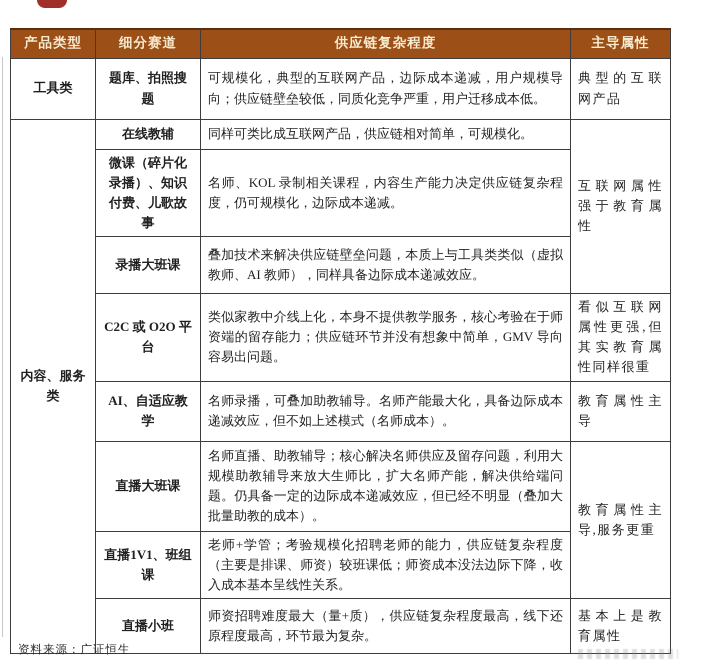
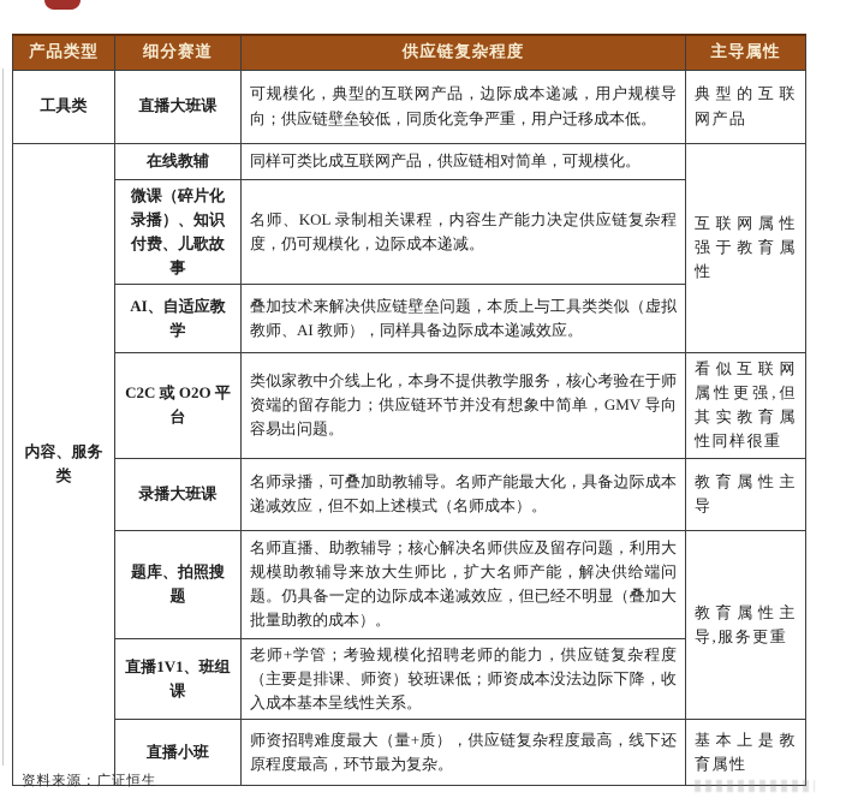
  产品类型	细分赛道	供应链复杂程度	主导属性
- 工具类	题库、拍照搜题	可规模化，典型的互联网产品，边际成本递减，用户规模导向；供应链壁垒较低，同质化竞争严重，用户迁移成本低。	典型的互联网产品
+ 工具类	直播大班课	可规模化，典型的互联网产品，边际成本递减，用户规模导向；供应链壁垒较低，同质化竞争严重，用户迁移成本低。	典型的互联网产品
  内容、服务类	在线教辅	同样可类比成互联网产品，供应链相对简单，可规模化。	互联网属性强于教育属性
  微课（碎片化录播）、知识付费、儿歌故事	名师、KOL 录制相关课程，内容生产能力决定供应链复杂程度，仍可规模化，边际成本递减。
- 录播大班课	叠加技术来解决供应链壁垒问题，本质上与工具类类似（虚拟教师、AI 教师），同样具备边际成本递减效应。
+ AI、自适应教学	叠加技术来解决供应链壁垒问题，本质上与工具类类似（虚拟教师、AI 教师），同样具备边际成本递减效应。
  C2C 或 O2O 平台	类似家教中介线上化，本身不提供教学服务，核心考验在于师资端的留存能力；供应链环节并没有想象中简单，GMV 导向容易出问题。	看似互联网属性更强,但其实教育属性同样很重
- AI、自适应教学	名师录播，可叠加助教辅导。名师产能最大化，具备边际成本递减效应，但不如上述模式（名师成本）。	教育属性主导
+ 录播大班课	名师录播，可叠加助教辅导。名师产能最大化，具备边际成本递减效应，但不如上述模式（名师成本）。	教育属性主导
- 直播大班课	名师直播、助教辅导；核心解决名师供应及留存问题，利用大规模助教辅导来放大生师比，扩大名师产能，解决供给端问题。仍具备一定的边际成本递减效应，但已经不明显（叠加大批量助教的成本）。	教育属性主导,服务更重
+ 题库、拍照搜题	名师直播、助教辅导；核心解决名师供应及留存问题，利用大规模助教辅导来放大生师比，扩大名师产能，解决供给端问题。仍具备一定的边际成本递减效应，但已经不明显（叠加大批量助教的成本）。	教育属性主导,服务更重
  直播1V1、班组课	老师+学管；考验规模化招聘老师的能力，供应链复杂程度（主要是排课、师资）较班课低；师资成本没法边际下降，收入成本基本呈线性关系。
  直播小班	师资招聘难度最大（量+质），供应链复杂程度最高，线下还原程度最高，环节最为复杂。	基本上是教育属性
  资料来源：广证恒生
